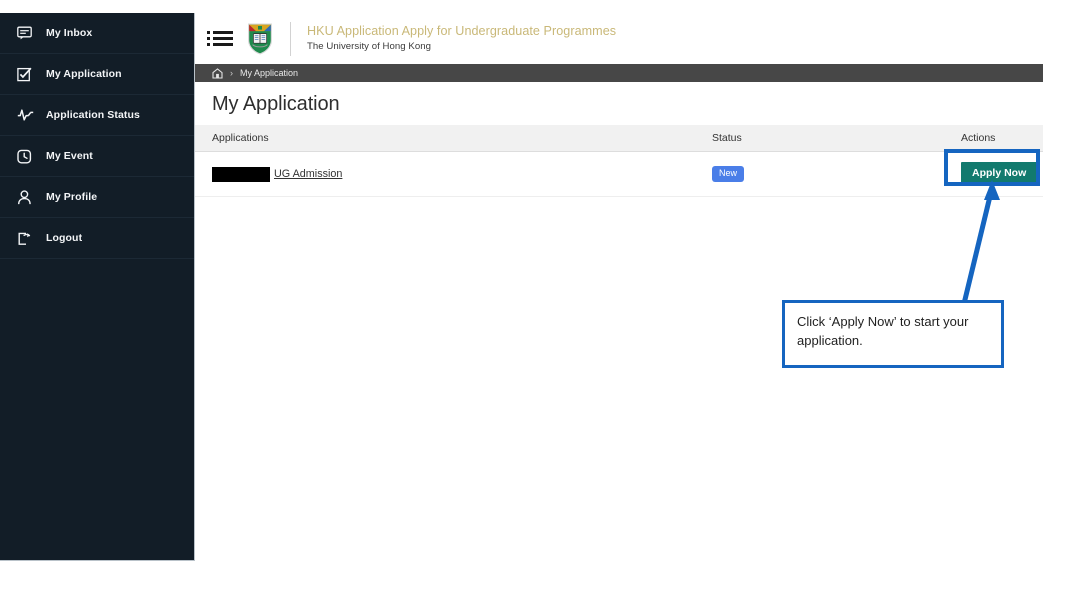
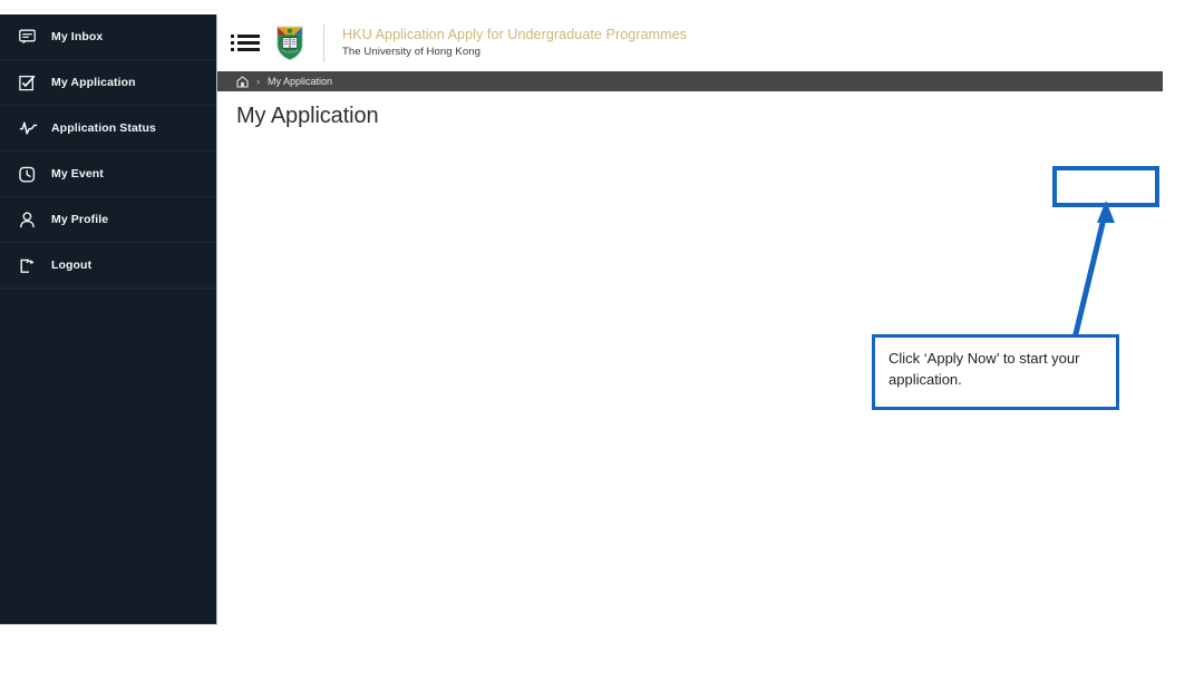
  My Inbox
  My Application
  Application Status
  My Event
  My Profile
  Logout
  HKU Application Apply for Undergraduate Programmes
  The University of Hong Kong
  ›
  My Application
  My Application
- Applications	Status	Actions
- UG Admission	New	Apply Now
  Click ‘Apply Now’ to start your application.
